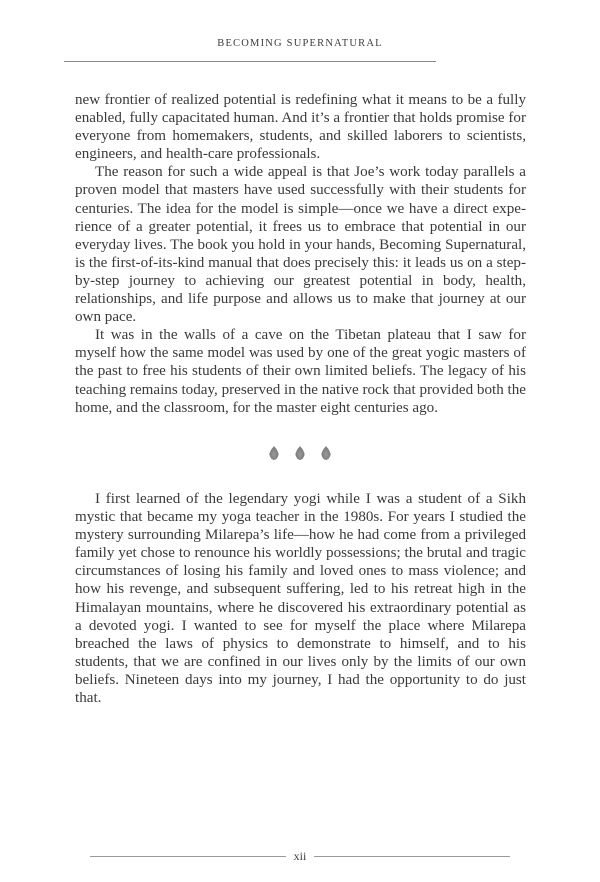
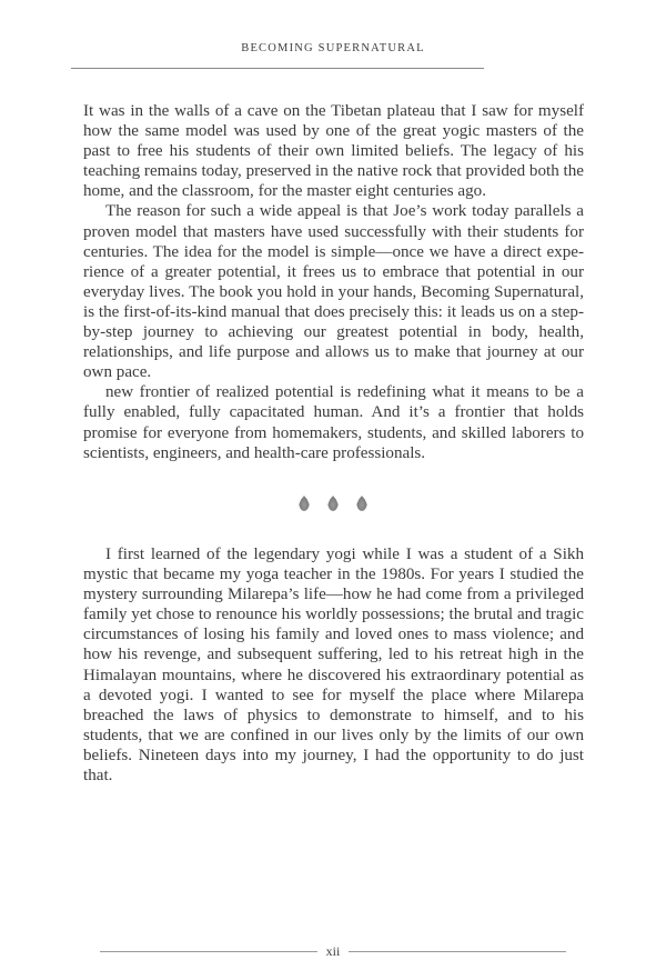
  BECOMING SUPERNATURAL
- new frontier of realized potential is redefining what it means to be a fully enabled, fully capacitated human. And it’s a frontier that holds promise for everyone from homemakers, students, and skilled laborers to scien­tists, engineers, and health-care professionals.
+ It was in the walls of a cave on the Tibetan plateau that I saw for myself how the same model was used by one of the great yogic masters of the past to free his students of their own limited beliefs. The legacy of his teaching remains today, preserved in the native rock that provided both the home, and the classroom, for the master eight centuries ago.
  The reason for such a wide appeal is that Joe’s work today parallels a proven model that masters have used successfully with their students for centuries. The idea for the model is simple—once we have a direct expe­rience of a greater potential, it frees us to embrace that potential in our everyday lives. The book you hold in your hands, Becoming Supernatu­ral, is the first-of-its-kind manual that does precisely this: it leads us on a step-by-step journey to achieving our greatest potential in body, health, relationships, and life purpose and allows us to make that journey at our own pace.
- It was in the walls of a cave on the Tibetan plateau that I saw for myself how the same model was used by one of the great yogic masters of the past to free his students of their own limited beliefs. The legacy of his teaching remains today, preserved in the native rock that provided both the home, and the classroom, for the master eight centuries ago.
+ new frontier of realized potential is redefining what it means to be a fully enabled, fully capacitated human. And it’s a frontier that holds promise for everyone from homemakers, students, and skilled laborers to scien­tists, engineers, and health-care professionals.
  I first learned of the legendary yogi while I was a student of a Sikh mystic that became my yoga teacher in the 1980s. For years I studied the mystery surrounding Milarepa’s life—how he had come from a privi­leged family yet chose to renounce his worldly possessions; the brutal and tragic circumstances of losing his family and loved ones to mass vio­lence; and how his revenge, and subsequent suffering, led to his retreat high in the Himalayan mountains, where he discovered his extraordi­nary potential as a devoted yogi. I wanted to see for myself the place where Milarepa breached the laws of physics to demonstrate to himself, and to his students, that we are confined in our lives only by the limits of our own beliefs. Nineteen days into my journey, I had the opportunity to do just that.
  xii
